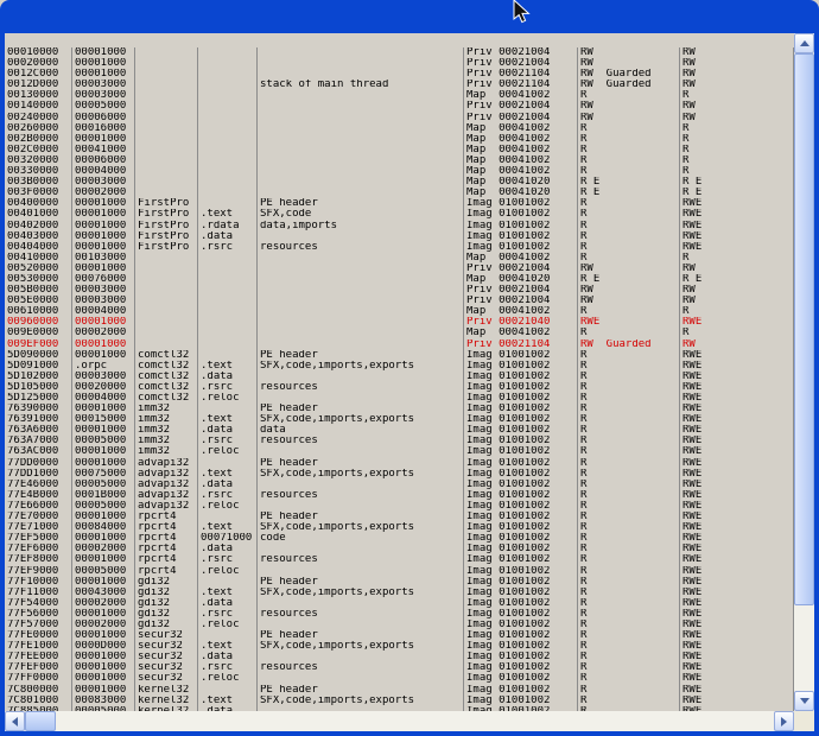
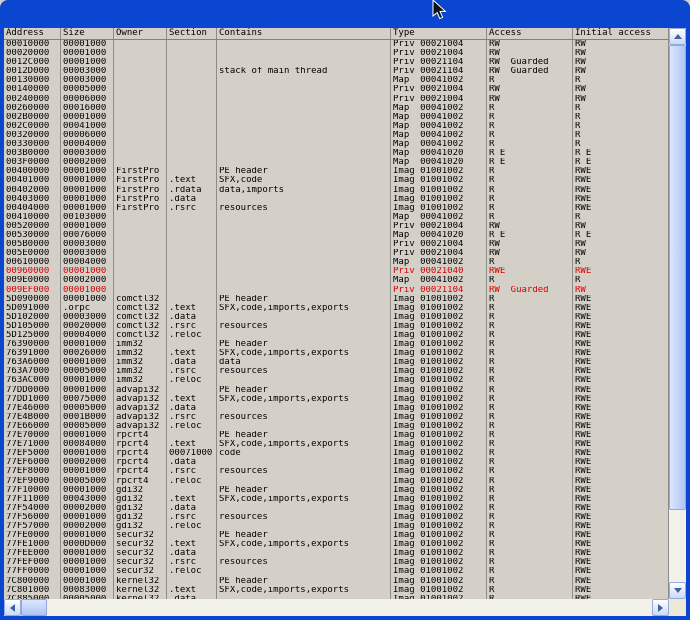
+ Address
+ Size
+ Owner
+ Section
+ Contains
+ Type
+ Access
+ Initial access
  00010000
  00001000
  Priv 00021004
  RW
  RW
  00020000
  00001000
  Priv 00021004
  RW
  RW
  0012C000
  00001000
  Priv 00021104
  RW Guarded
  RW
  0012D000
  00003000
  stack of main thread
  Priv 00021104
  RW Guarded
  RW
  00130000
  00003000
  Map 00041002
  R
  R
  00140000
  00005000
  Priv 00021004
  RW
  RW
  00240000
  00006000
  Priv 00021004
  RW
  RW
  00260000
  00016000
  Map 00041002
  R
  R
  002B0000
  00001000
  Map 00041002
  R
  R
  002C0000
  00041000
  Map 00041002
  R
  R
  00320000
  00006000
  Map 00041002
  R
  R
  00330000
  00004000
  Map 00041002
  R
  R
  003B0000
  00003000
  Map 00041020
  R E
  R E
  003F0000
  00002000
  Map 00041020
  R E
  R E
  00400000
  00001000
  FirstPro
  PE header
  Imag 01001002
  R
  RWE
  00401000
  00001000
  FirstPro
  .text
  SFX,code
  Imag 01001002
  R
  RWE
  00402000
  00001000
  FirstPro
  .rdata
  data,imports
  Imag 01001002
  R
  RWE
  00403000
  00001000
  FirstPro
  .data
  Imag 01001002
  R
  RWE
  00404000
  00001000
  FirstPro
  .rsrc
  resources
  Imag 01001002
  R
  RWE
  00410000
  00103000
  Map 00041002
  R
  R
  00520000
  00001000
  Priv 00021004
  RW
  RW
  00530000
  00076000
  Map 00041020
  R E
  R E
  005B0000
  00003000
  Priv 00021004
  RW
  RW
  005E0000
  00003000
  Priv 00021004
  RW
  RW
  00610000
  00004000
  Map 00041002
  R
  R
  00960000
  00001000
  Priv 00021040
  RWE
  RWE
  009E0000
  00002000
  Map 00041002
  R
  R
  009EF000
  00001000
  Priv 00021104
  RW Guarded
  RW
  5D090000
  00001000
  comctl32
  PE header
  Imag 01001002
  R
  RWE
  5D091000
  .orpc
  comctl32
  .text
  SFX,code,imports,exports
  Imag 01001002
  R
  RWE
  5D102000
  00003000
  comctl32
  .data
  Imag 01001002
  R
  RWE
  5D105000
  00020000
  comctl32
  .rsrc
  resources
  Imag 01001002
  R
  RWE
  5D125000
  00004000
  comctl32
  .reloc
  Imag 01001002
  R
  RWE
  76390000
  00001000
  imm32
  PE header
  Imag 01001002
  R
  RWE
  76391000
- 00015000
+ 00026000
  imm32
  .text
  SFX,code,imports,exports
  Imag 01001002
  R
  RWE
  763A6000
  00001000
  imm32
  .data
  data
  Imag 01001002
  R
  RWE
  763A7000
  00005000
  imm32
  .rsrc
  resources
  Imag 01001002
  R
  RWE
  763AC000
  00001000
  imm32
  .reloc
  Imag 01001002
  R
  RWE
  77DD0000
  00001000
  advapi32
  PE header
  Imag 01001002
  R
  RWE
  77DD1000
  00075000
  advapi32
  .text
  SFX,code,imports,exports
  Imag 01001002
  R
  RWE
  77E46000
  00005000
  advapi32
  .data
  Imag 01001002
  R
  RWE
  77E4B000
  0001B000
  advapi32
  .rsrc
  resources
  Imag 01001002
  R
  RWE
  77E66000
  00005000
  advapi32
  .reloc
  Imag 01001002
  R
  RWE
  77E70000
  00001000
  rpcrt4
  PE header
  Imag 01001002
  R
  RWE
  77E71000
  00084000
  rpcrt4
  .text
  SFX,code,imports,exports
  Imag 01001002
  R
  RWE
  77EF5000
  00001000
  rpcrt4
  00071000
  code
  Imag 01001002
  R
  RWE
  77EF6000
  00002000
  rpcrt4
  .data
  Imag 01001002
  R
  RWE
  77EF8000
  00001000
  rpcrt4
  .rsrc
  resources
  Imag 01001002
  R
  RWE
  77EF9000
  00005000
  rpcrt4
  .reloc
  Imag 01001002
  R
  RWE
  77F10000
  00001000
  gdi32
  PE header
  Imag 01001002
  R
  RWE
  77F11000
  00043000
  gdi32
  .text
  SFX,code,imports,exports
  Imag 01001002
  R
  RWE
  77F54000
  00002000
  gdi32
  .data
  Imag 01001002
  R
  RWE
  77F56000
  00001000
  gdi32
  .rsrc
  resources
  Imag 01001002
  R
  RWE
  77F57000
  00002000
  gdi32
  .reloc
  Imag 01001002
  R
  RWE
  77FE0000
  00001000
  secur32
  PE header
  Imag 01001002
  R
  RWE
  77FE1000
  0000D000
  secur32
  .text
  SFX,code,imports,exports
  Imag 01001002
  R
  RWE
  77FEE000
  00001000
  secur32
  .data
  Imag 01001002
  R
  RWE
  77FEF000
  00001000
  secur32
  .rsrc
  resources
  Imag 01001002
  R
  RWE
  77FF0000
  00001000
  secur32
  .reloc
  Imag 01001002
  R
  RWE
  7C800000
  00001000
  kernel32
  PE header
  Imag 01001002
  R
  RWE
  7C801000
  00083000
  kernel32
  .text
  SFX,code,imports,exports
  Imag 01001002
  R
  RWE
